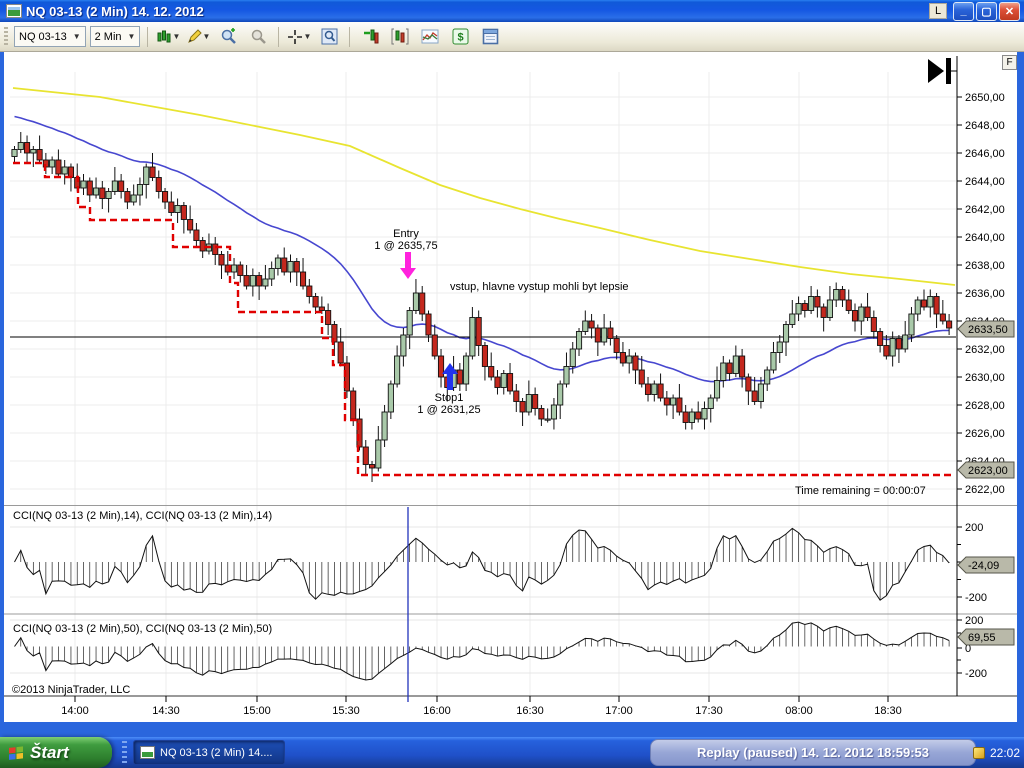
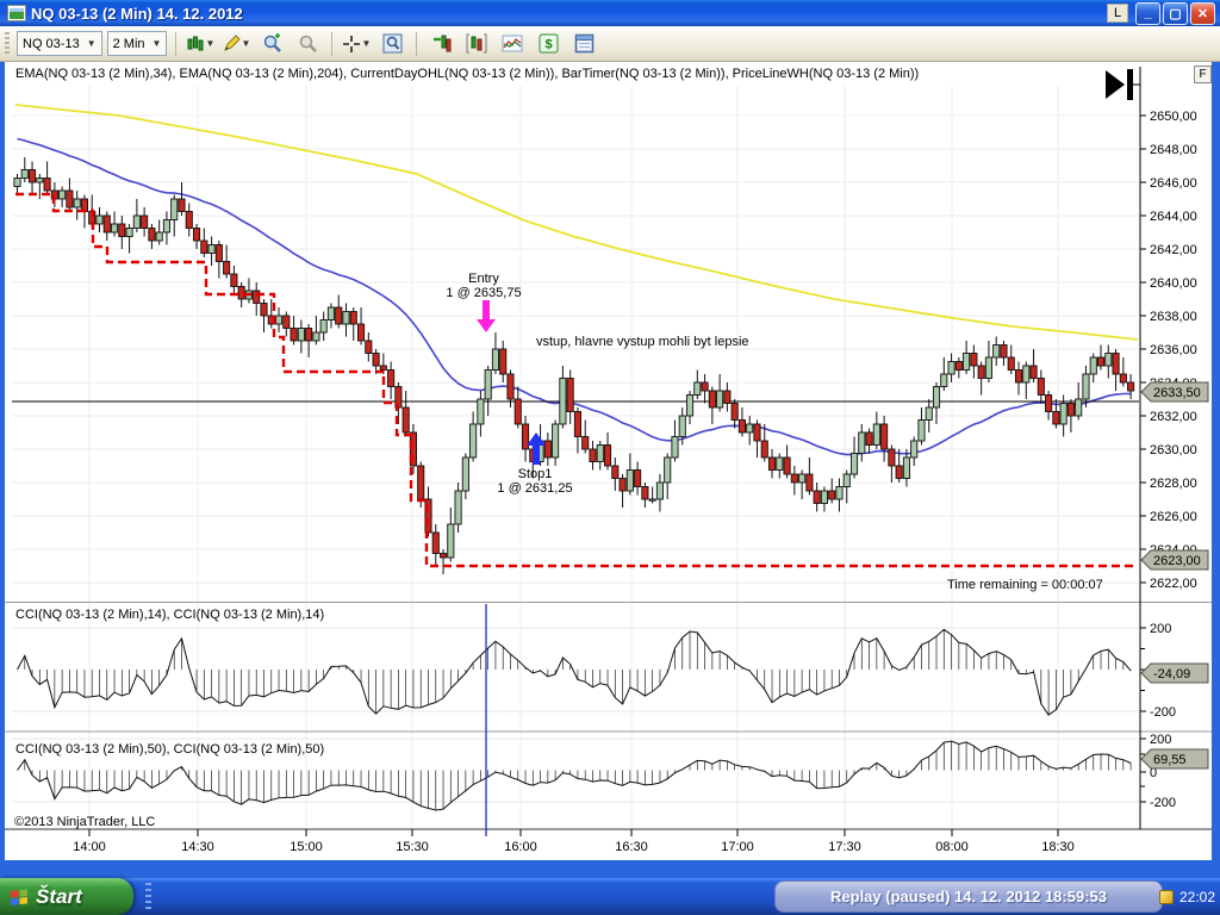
  NQ 03-13 (2 Min) 14. 12. 2012
  L
  _
  ▢
  ✕
  NQ 03-13
  ▼
  2 Min
  ▼
  ▼
  ▼
  ▼
  $
  2650,00
  2648,00
  2646,00
  2644,00
  2642,00
  2640,00
  2638,00
  2636,00
  2632,00
  2630,00
  2628,00
  2626,00
  2622,00
  200
  -200
  200
  0
  -200
  14:00
  14:30
  15:00
  15:30
  16:00
  16:30
  17:00
  17:30
  08:00
  18:30
  2633,50
  2623,00
  -24,09
  69,55
+ EMA(NQ 03-13 (2 Min),34), EMA(NQ 03-13 (2 Min),204), CurrentDayOHL(NQ 03-13 (2 Min)), BarTimer(NQ 03-13 (2 Min)), PriceLineWH(NQ 03-13 (2 Min))
  CCI(NQ 03-13 (2 Min),14), CCI(NQ 03-13 (2 Min),14)
  CCI(NQ 03-13 (2 Min),50), CCI(NQ 03-13 (2 Min),50)
  ©2013 NinjaTrader, LLC
  Time remaining = 00:00:07
  Entry
  1 @ 2635,75
  vstup, hlavne vystup mohli byt lepsie
  Stop1
  1 @ 2631,25
  F
  Štart
- NQ 03-13 (2 Min) 14....
  Replay (paused) 14. 12. 2012 18:59:53
  22:02
